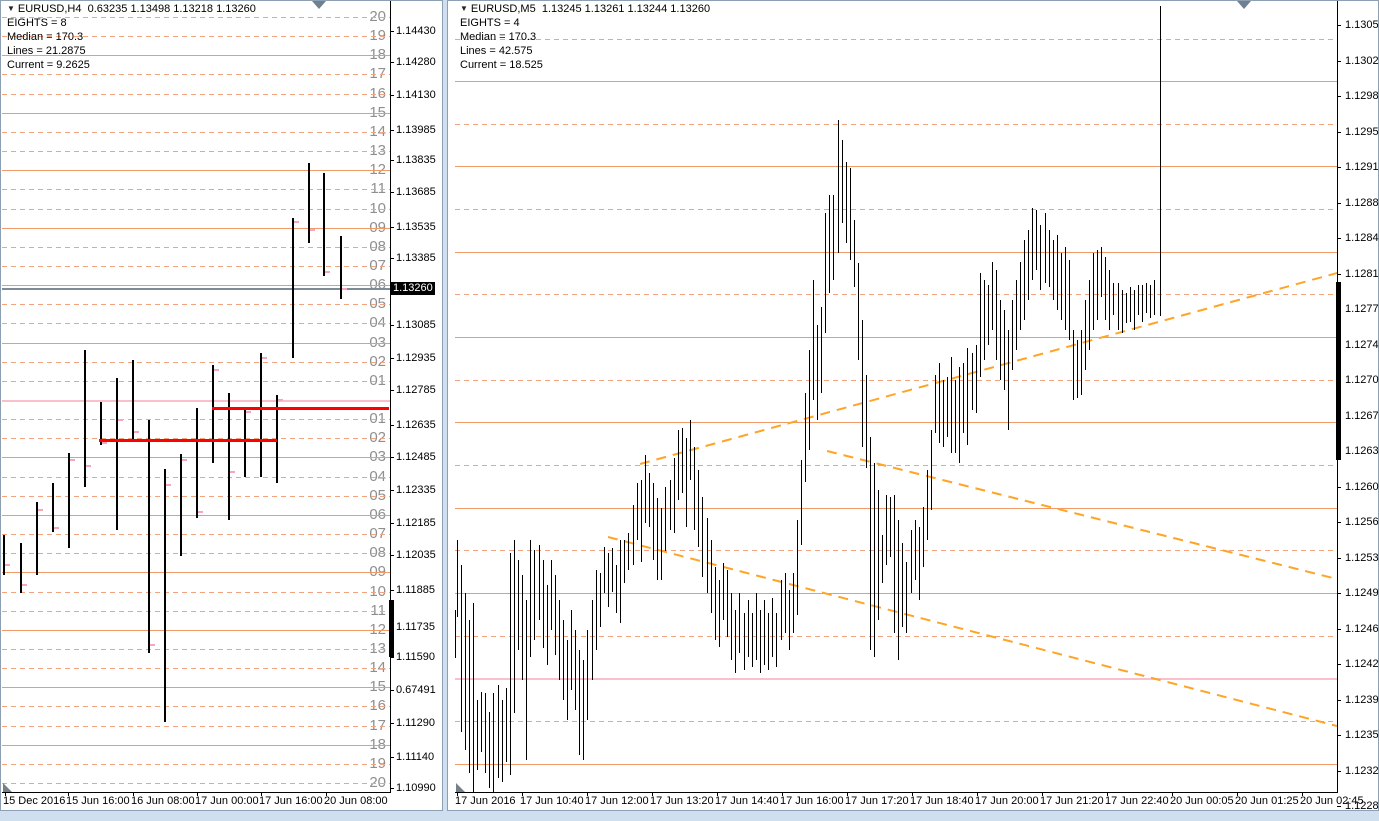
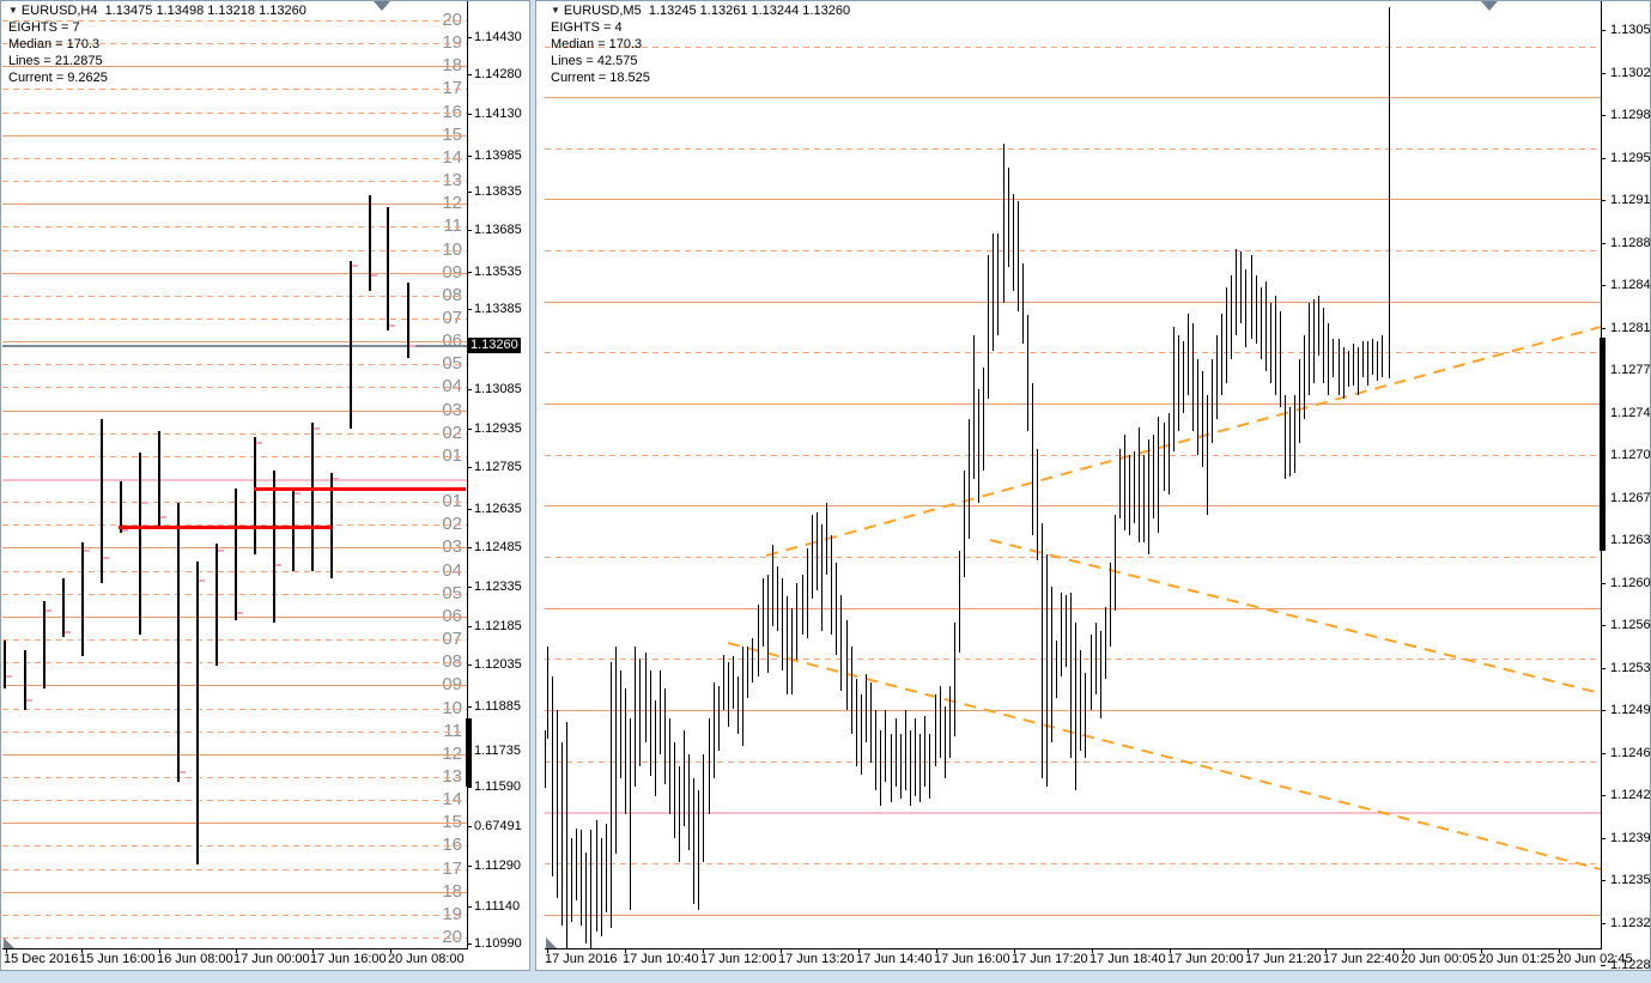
- ▼ EURUSD,H4 0.63235 1.13498 1.13218 1.13260
+ ▼ EURUSD,H4 1.13475 1.13498 1.13218 1.13260
- EIGHTS = 8
+ EIGHTS = 7
  Median = 170.3
  Lines = 21.2875
  Current = 9.2625
  ▼ EURUSD,M5 1.13245 1.13261 1.13244 1.13260
  EIGHTS = 4
  Median = 170.3
  Lines = 42.575
  Current = 18.525
  10
  10
  1.14430
  1.14280
  1.14130
  1.13985
  1.13835
  1.13685
  1.13535
  1.13385
  1.13085
  1.12935
  1.12785
  1.12635
  1.12485
  1.12335
  1.12185
  1.12035
  1.11885
  1.11735
  1.11590
  0.67491
  1.11290
  1.11140
  1.10990
  1.13260
  15 Dec 2016
  15 Jun 16:00
  16 Jun 08:00
  17 Jun 00:00
  17 Jun 16:00
  20 Jun 08:00
  1.1305
  1.1302
  1.1298
  1.1295
  1.1291
  1.1288
  1.1284
  1.1281
  1.1277
  1.1274
  1.1270
  1.1267
  1.1263
  1.1260
  1.1256
  1.1253
  1.1249
  1.1246
  1.1242
  1.1239
  1.1235
  1.1232
  1.1228
  17 Jun 2016
  17 Jun 10:40
  17 Jun 12:00
  17 Jun 13:20
  17 Jun 14:40
  17 Jun 16:00
  17 Jun 17:20
  17 Jun 18:40
  17 Jun 20:00
  17 Jun 21:20
  17 Jun 22:40
  20 Jun 00:05
  20 Jun 01:25
  20 Jun 02:45
